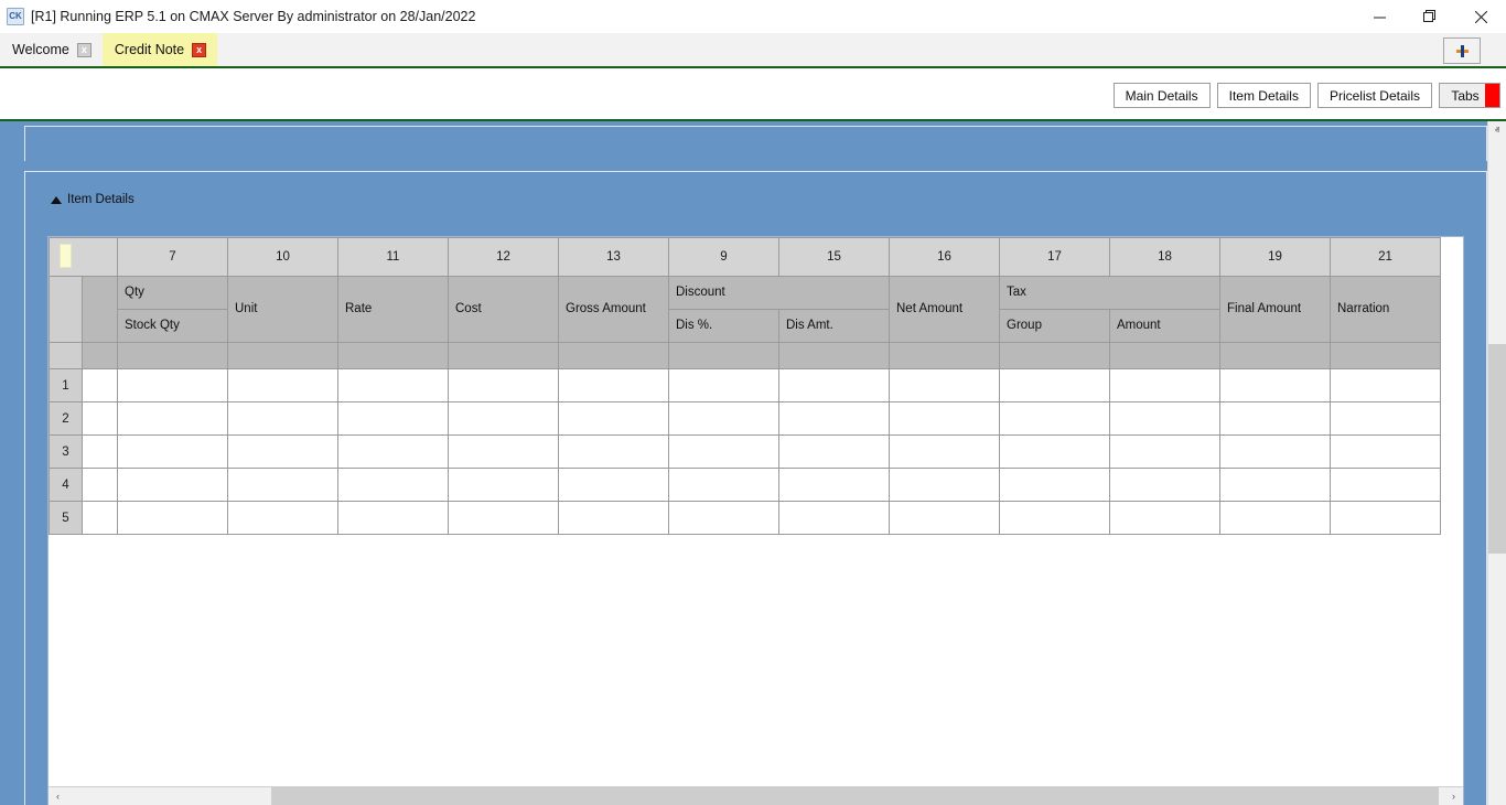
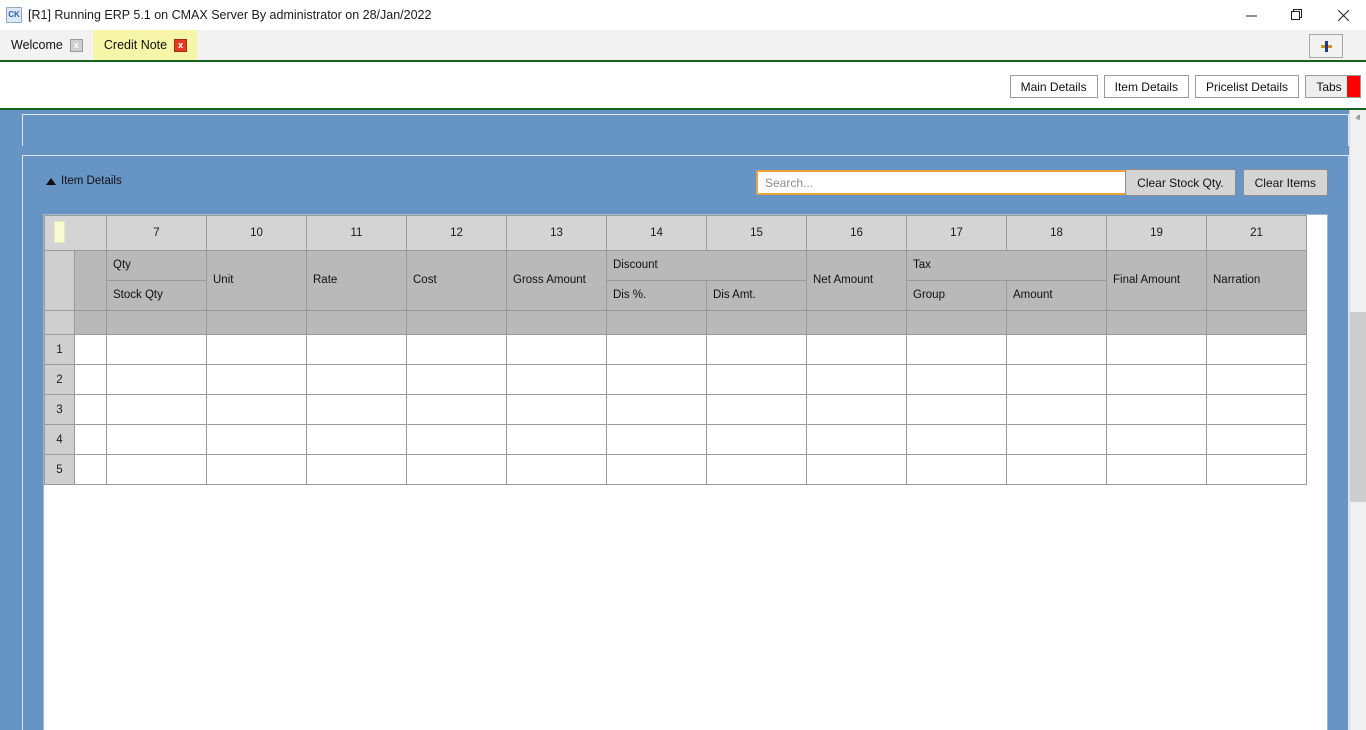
  CK
  [R1] Running ERP 5.1 on CMAX Server By administrator on 28/Jan/2022
  Welcome
  x
  Credit Note
  x
  Main Details
  Item Details
  Pricelist Details
  Tabs
  Item Details
+ Search...
+ Clear Stock Qty.
+ Clear Items
- 	7	10	11	12	13	9	15	16	17	18	19	21
+ 	7	10	11	12	13	14	15	16	17	18	19	21
  		Qty	Unit	Rate	Cost	Gross Amount	Discount	Net Amount	Tax	Final Amount	Narration
  Stock Qty	Dis %.	Dis Amt.	Group	Amount
  1
  2
  3
  4
  5
- ‹
- ›
  ⱏ
